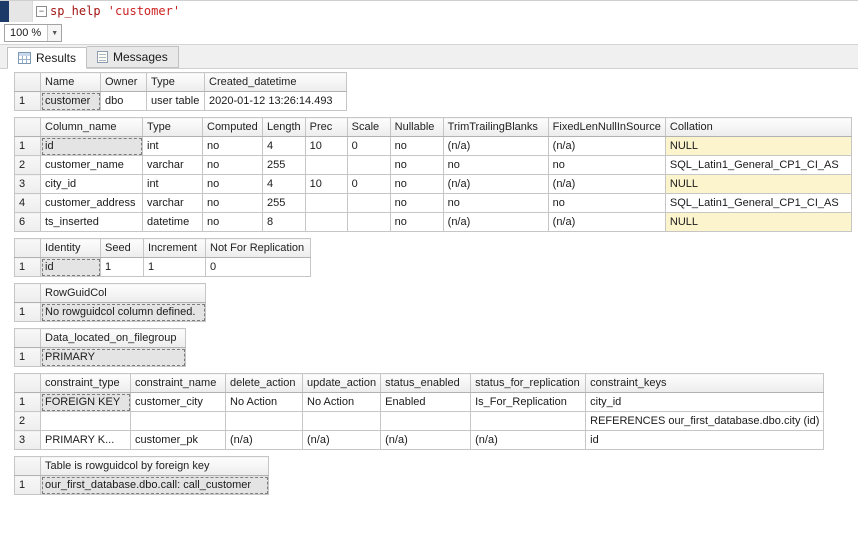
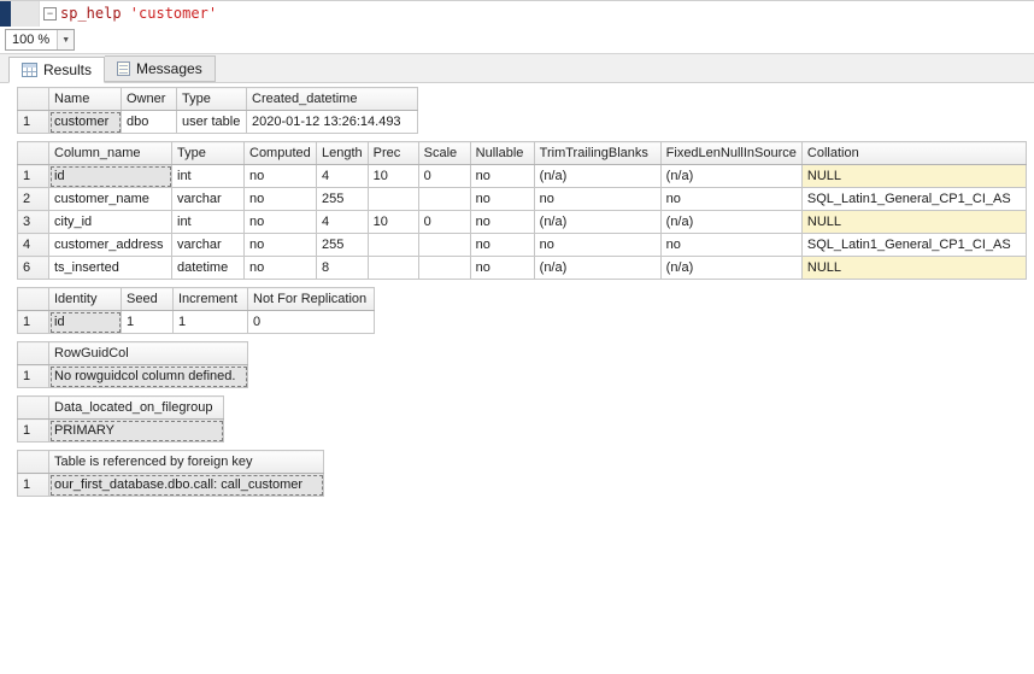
  −
  sp_help 'customer'
  100 %
  Results
  Messages
  	Name	Owner	Type	Created_datetime
  1	customer	dbo	user table	2020-01-12 13:26:14.493
  	Column_name	Type	Computed	Length	Prec	Scale	Nullable	TrimTrailingBlanks	FixedLenNullInSource	Collation
  1	id	int	no	4	10	0	no	(n/a)	(n/a)	NULL
  2	customer_name	varchar	no	255			no	no	no	SQL_Latin1_General_CP1_CI_AS
  3	city_id	int	no	4	10	0	no	(n/a)	(n/a)	NULL
  4	customer_address	varchar	no	255			no	no	no	SQL_Latin1_General_CP1_CI_AS
  6	ts_inserted	datetime	no	8			no	(n/a)	(n/a)	NULL
  	Identity	Seed	Increment	Not For Replication
  1	id	1	1	0
  	RowGuidCol
  1	No rowguidcol column defined.
  	Data_located_on_filegroup
  1	PRIMARY
- 	constraint_type	constraint_name	delete_action	update_action	status_enabled	status_for_replication	constraint_keys
- 1	FOREIGN KEY	customer_city	No Action	No Action	Enabled	Is_For_Replication	city_id
- 2							REFERENCES our_first_database.dbo.city (id)
- 3	PRIMARY K...	customer_pk	(n/a)	(n/a)	(n/a)	(n/a)	id
- 	Table is rowguidcol by foreign key
+ 	Table is referenced by foreign key
  1	our_first_database.dbo.call: call_customer
